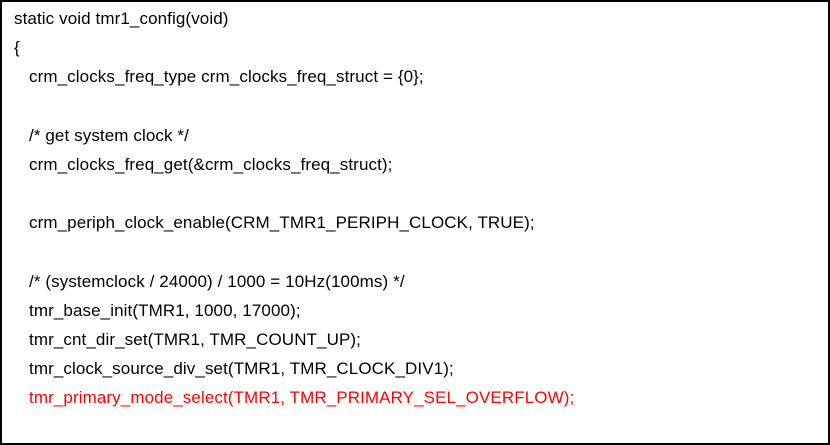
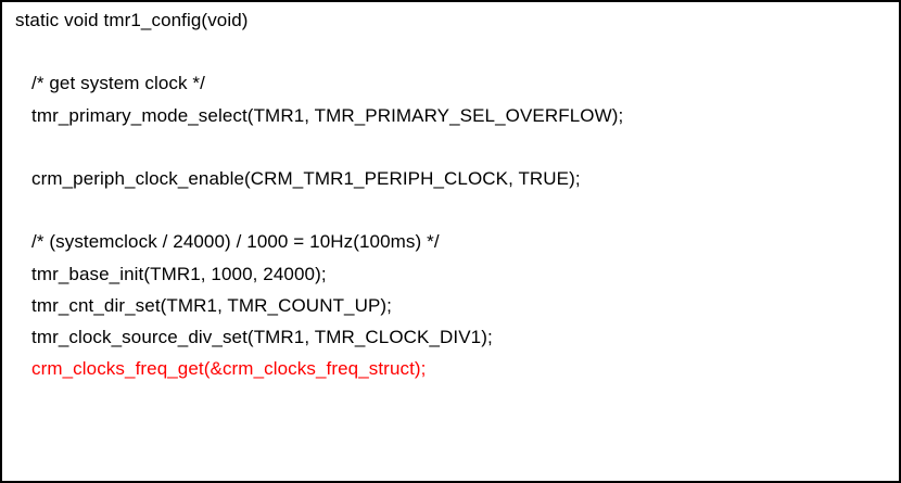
  static void tmr1_config(void)
- {
- crm_clocks_freq_type crm_clocks_freq_struct = {0};
  /* get system clock */
- crm_clocks_freq_get(&crm_clocks_freq_struct);
+ tmr_primary_mode_select(TMR1, TMR_PRIMARY_SEL_OVERFLOW);
  crm_periph_clock_enable(CRM_TMR1_PERIPH_CLOCK, TRUE);
  /* (systemclock / 24000) / 1000 = 10Hz(100ms) */
- tmr_base_init(TMR1, 1000, 17000);
+ tmr_base_init(TMR1, 1000, 24000);
  tmr_cnt_dir_set(TMR1, TMR_COUNT_UP);
  tmr_clock_source_div_set(TMR1, TMR_CLOCK_DIV1);
- tmr_primary_mode_select(TMR1, TMR_PRIMARY_SEL_OVERFLOW);
+ crm_clocks_freq_get(&crm_clocks_freq_struct);
